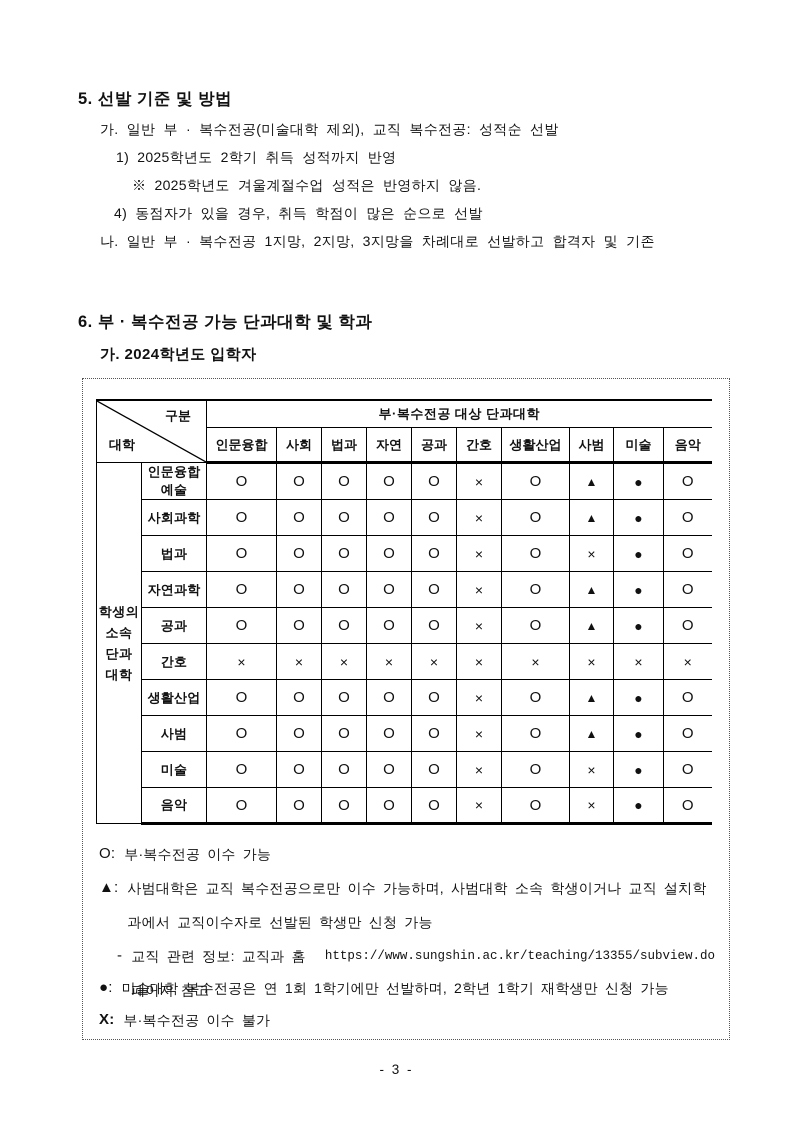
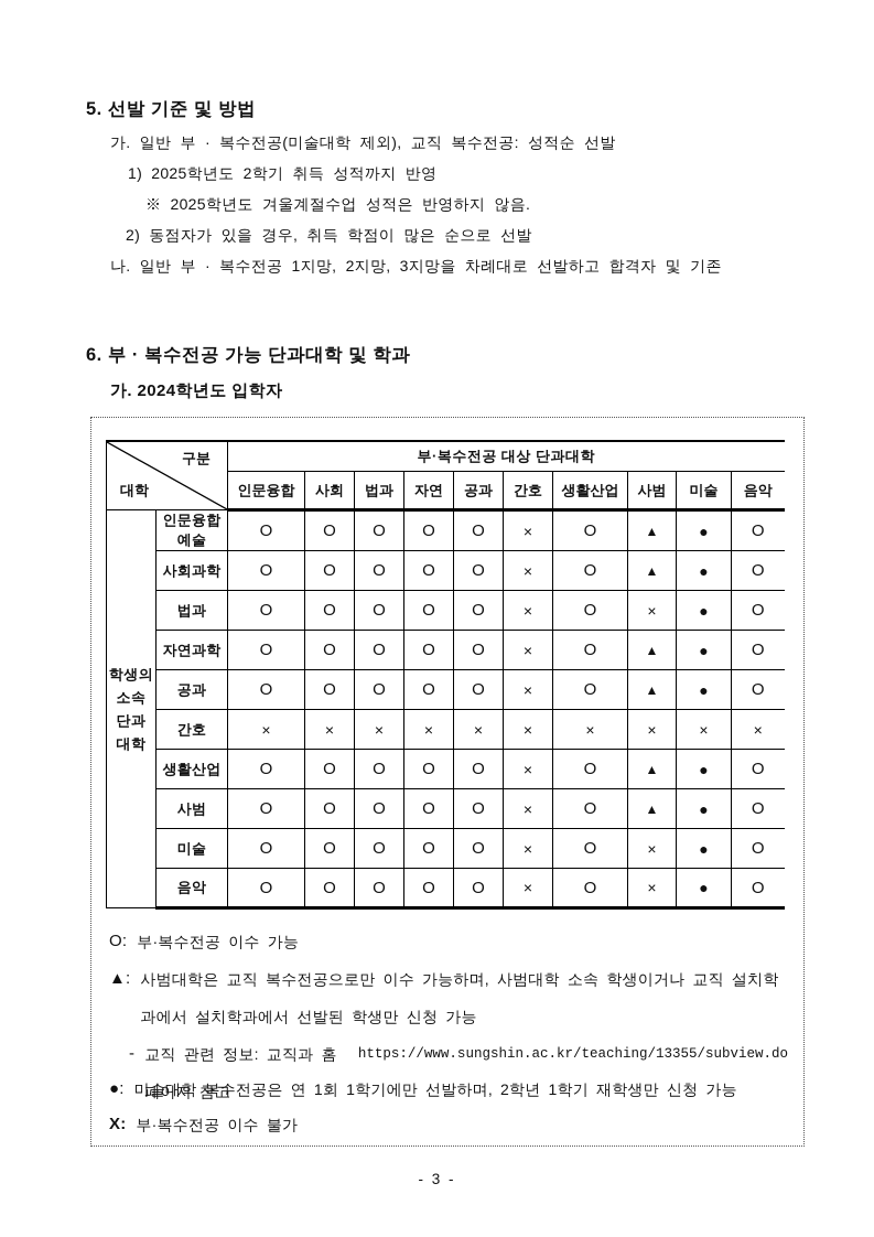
  5. 선발 기준 및 방법
  가. 일반 부 · 복수전공(미술대학 제외), 교직 복수전공: 성적순 선발
  1) 2025학년도 2학기 취득 성적까지 반영
  ※ 2025학년도 겨울계절수업 성적은 반영하지 않음.
- 4) 동점자가 있을 경우, 취득 학점이 많은 순으로 선발
+ 2) 동점자가 있을 경우, 취득 학점이 많은 순으로 선발
  나. 일반 부 · 복수전공 1지망, 2지망, 3지망을 차례대로 선발하고 합격자 및 기존
  6. 부 · 복수전공 가능 단과대학 및 학과
  가. 2024학년도 입학자
  구분 대학	부·복수전공 대상 단과대학
  인문융합	사회	법과	자연	공과	간호	생활산업	사범	미술	음악
  학생의 소속 단과 대학	인문융합예술	O	O	O	O	O	×	O	▲	●	O
  사회과학	O	O	O	O	O	×	O	▲	●	O
  법과	O	O	O	O	O	×	O	×	●	O
  자연과학	O	O	O	O	O	×	O	▲	●	O
  공과	O	O	O	O	O	×	O	▲	●	O
  간호	×	×	×	×	×	×	×	×	×	×
  생활산업	O	O	O	O	O	×	O	▲	●	O
  사범	O	O	O	O	O	×	O	▲	●	O
  미술	O	O	O	O	O	×	O	×	●	O
  음악	O	O	O	O	O	×	O	×	●	O
  O:
  부·복수전공 이수 가능
  ▲:
- 사범대학은 교직 복수전공으로만 이수 가능하며, 사범대학 소속 학생이거나 교직 설치학과에서 교직이수자로 선발된 학생만 신청 가능
+ 사범대학은 교직 복수전공으로만 이수 가능하며, 사범대학 소속 학생이거나 교직 설치학과에서 설치학과에서 선발된 학생만 신청 가능
  -
  교직 관련 정보: 교직과 홈페이지 참고
  https://www.sungshin.ac.kr/teaching/13355/subview.do
  ●:
  미술대학 복수전공은 연 1회 1학기에만 선발하며, 2학년 1학기 재학생만 신청 가능
  X:
  부·복수전공 이수 불가
  - 3 -
